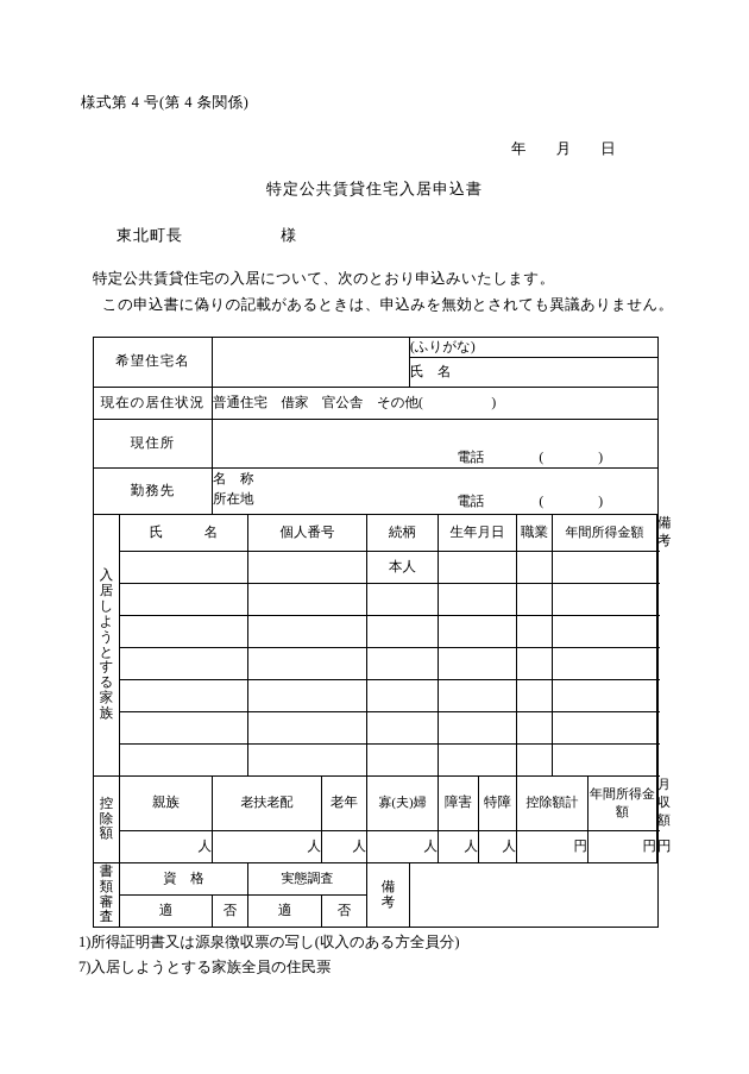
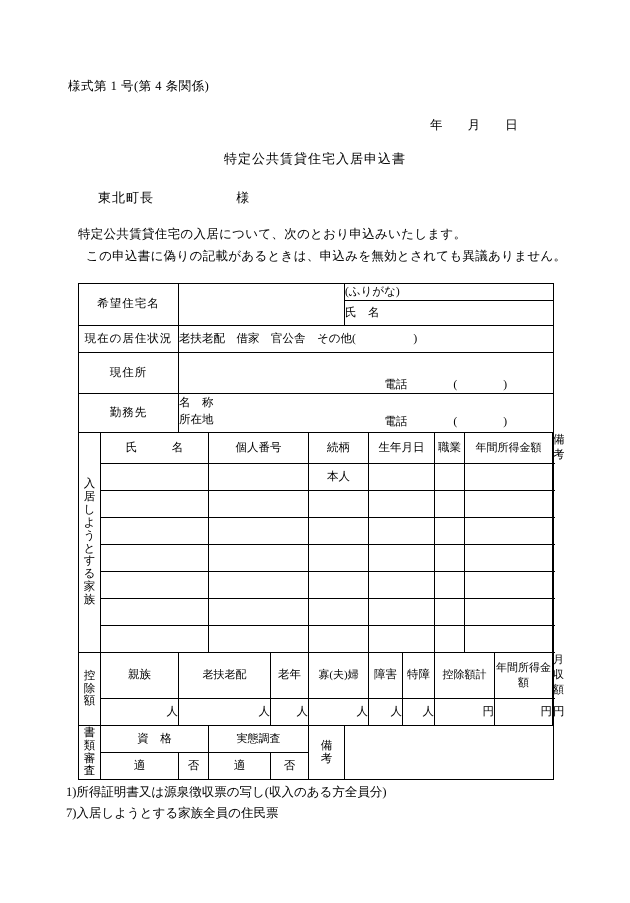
- 様式第 4 号(第 4 条関係)
+ 様式第 1 号(第 4 条関係)
  年 月 日
  特定公共賃貸住宅入居申込書
  東北町長 様
  特定公共賃貸住宅の入居について、次のとおり申込みいたします。
  この申込書に偽りの記載があるときは、申込みを無効とされても異議ありません。
  希望住宅名		(ふりがな)
  氏 名
- 現在の居住状況	普通住宅 借家 官公舎 その他( )
+ 現在の居住状況	老扶老配 借家 官公舎 その他( )
  現住所	電話 ( )
  勤務先	名 称 所在地 電話 ( )
  入居しようとする家族	氏 名	個人番号	続柄	生年月日	職業	年間所得金額	備考
  		本人
  控除額	親族	老扶老配	老年	寡(夫)婦	障害	特障	控除額計	年間所得金額	月収額
  人	人	人	人	人	人	円	円	円
  書類審査	資 格	実態調査	備考
  適	否	適	否
  1)所得証明書又は源泉徴収票の写し(収入のある方全員分)
  7)入居しようとする家族全員の住民票
